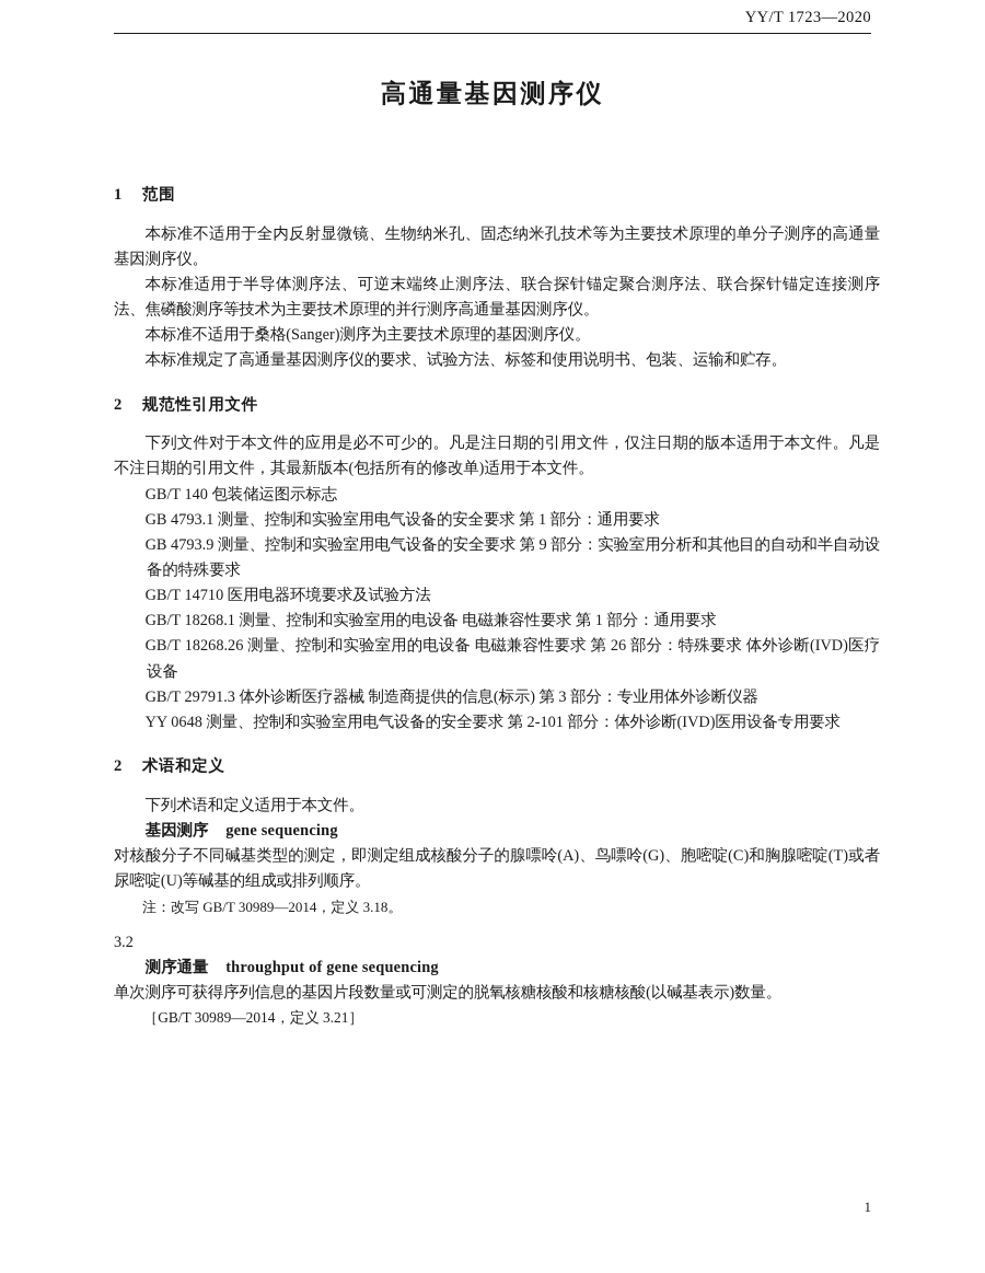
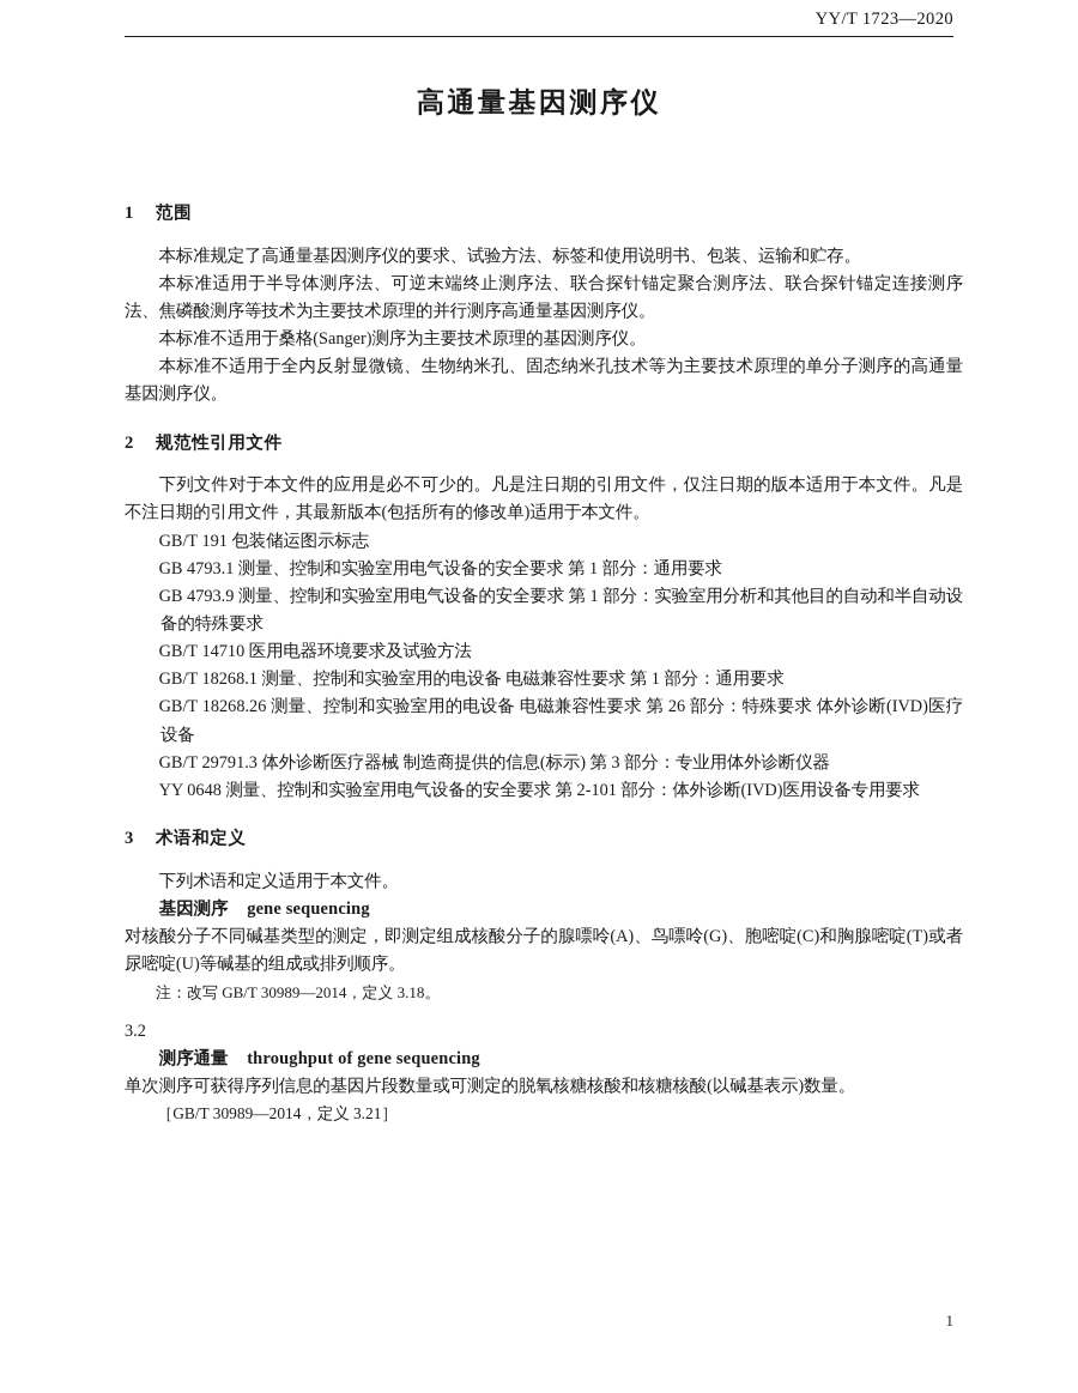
  YY/T 1723—2020
  高通量基因测序仪
  1 范围
- 本标准不适用于全内反射显微镜、生物纳米孔、固态纳米孔技术等为主要技术原理的单分子测序的高通量基因测序仪。
+ 本标准规定了高通量基因测序仪的要求、试验方法、标签和使用说明书、包装、运输和贮存。
  本标准适用于半导体测序法、可逆末端终止测序法、联合探针锚定聚合测序法、联合探针锚定连接测序法、焦磷酸测序等技术为主要技术原理的并行测序高通量基因测序仪。
  本标准不适用于桑格(Sanger)测序为主要技术原理的基因测序仪。
- 本标准规定了高通量基因测序仪的要求、试验方法、标签和使用说明书、包装、运输和贮存。
+ 本标准不适用于全内反射显微镜、生物纳米孔、固态纳米孔技术等为主要技术原理的单分子测序的高通量基因测序仪。
  2 规范性引用文件
  下列文件对于本文件的应用是必不可少的。凡是注日期的引用文件，仅注日期的版本适用于本文件。凡是不注日期的引用文件，其最新版本(包括所有的修改单)适用于本文件。
- GB/T 140 包装储运图示标志
+ GB/T 191 包装储运图示标志
  GB 4793.1 测量、控制和实验室用电气设备的安全要求 第 1 部分：通用要求
- GB 4793.9 测量、控制和实验室用电气设备的安全要求 第 9 部分：实验室用分析和其他目的自动和半自动设备的特殊要求
+ GB 4793.9 测量、控制和实验室用电气设备的安全要求 第 1 部分：实验室用分析和其他目的自动和半自动设备的特殊要求
  GB/T 14710 医用电器环境要求及试验方法
  GB/T 18268.1 测量、控制和实验室用的电设备 电磁兼容性要求 第 1 部分：通用要求
  GB/T 18268.26 测量、控制和实验室用的电设备 电磁兼容性要求 第 26 部分：特殊要求 体外诊断(IVD)医疗设备
  GB/T 29791.3 体外诊断医疗器械 制造商提供的信息(标示) 第 3 部分：专业用体外诊断仪器
  YY 0648 测量、控制和实验室用电气设备的安全要求 第 2-101 部分：体外诊断(IVD)医用设备专用要求
- 2 术语和定义
+ 3 术语和定义
  下列术语和定义适用于本文件。
  基因测序 gene sequencing
  对核酸分子不同碱基类型的测定，即测定组成核酸分子的腺嘌呤(A)、鸟嘌呤(G)、胞嘧啶(C)和胸腺嘧啶(T)或者尿嘧啶(U)等碱基的组成或排列顺序。
  注：改写 GB/T 30989—2014，定义 3.18。
  3.2
  测序通量 throughput of gene sequencing
  单次测序可获得序列信息的基因片段数量或可测定的脱氧核糖核酸和核糖核酸(以碱基表示)数量。
  ［GB/T 30989—2014，定义 3.21］
  1
